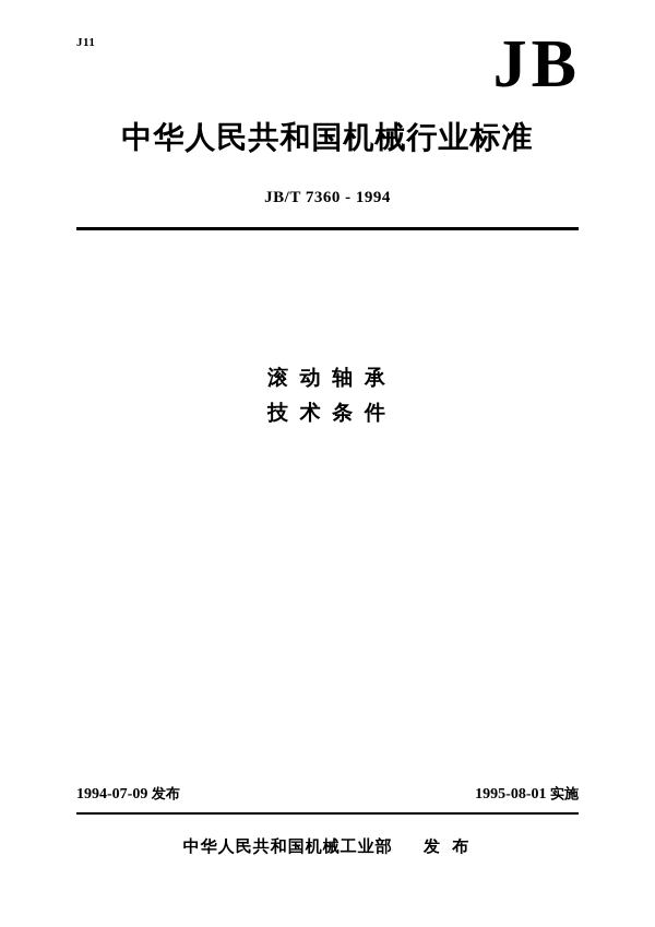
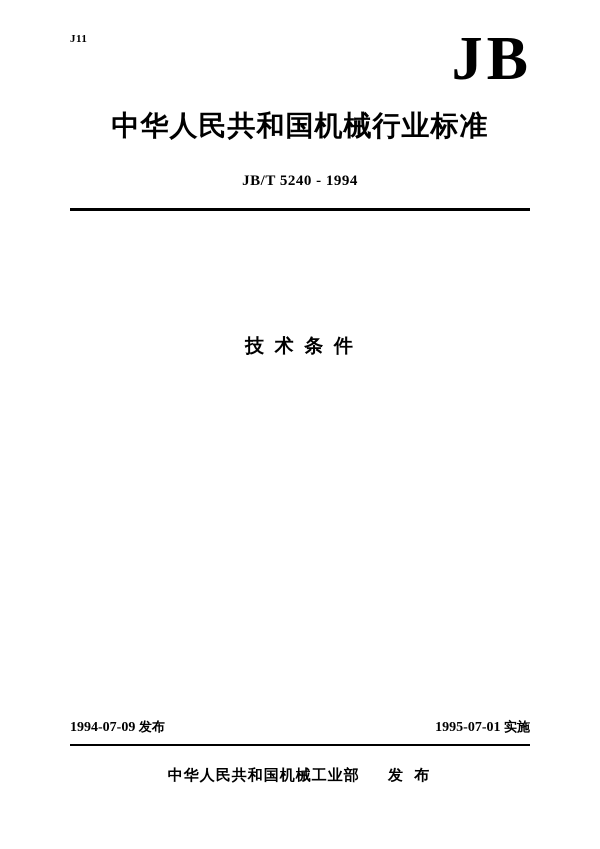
  J11
  JB
  中华人民共和国机械行业标准
- JB/T 7360 - 1994
+ JB/T 5240 - 1994
- 滚 动 轴 承
  技 术 条 件
  1994-07-09 发布
- 1995-08-01 实施
+ 1995-07-01 实施
  中华人民共和国机械工业部 发 布
